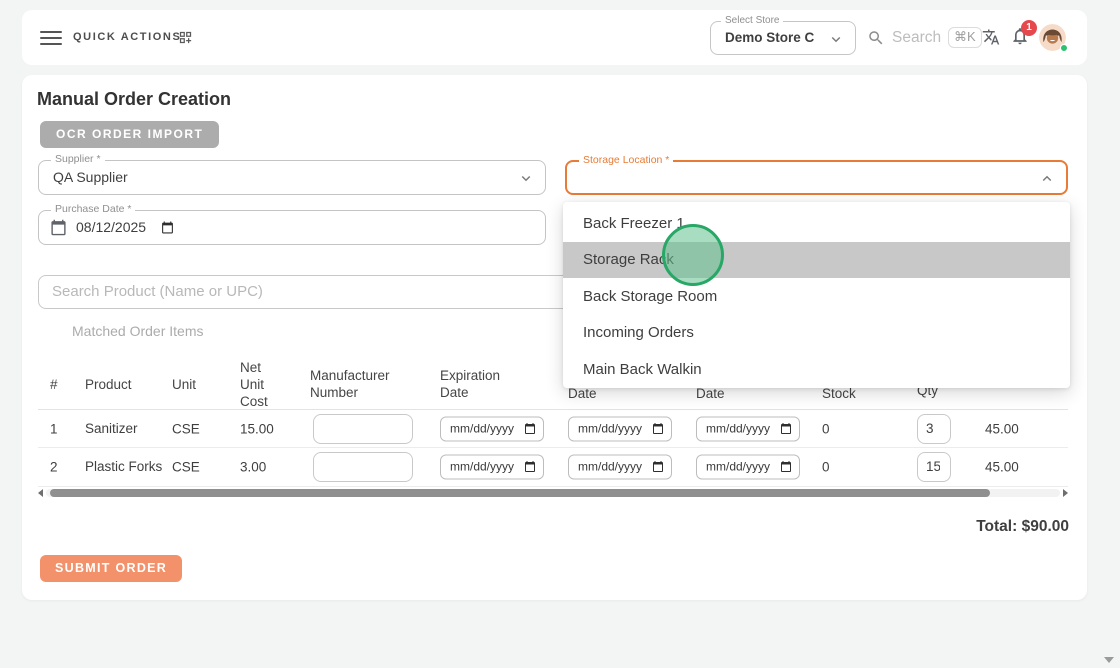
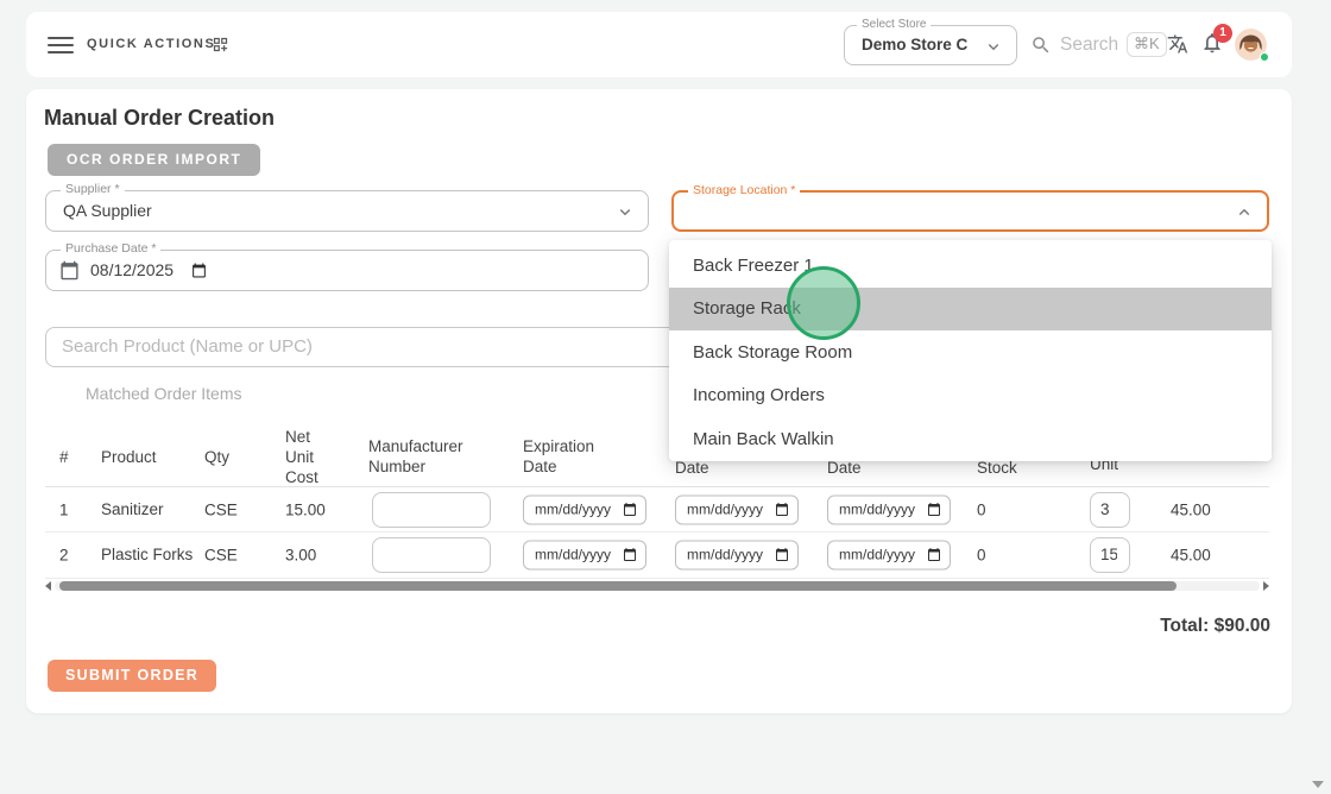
  QUICK ACTIONS
  Select Store
  Demo Store C
  Search
  ⌘K
  1
  Manual Order Creation
  OCR ORDER IMPORT
  Supplier *
  QA Supplier
  Storage Location *
  Purchase Date *
  08/12/2025
  Search Product (Name or UPC)
  Matched Order Items
  #
  Product
- Unit
+ Qty
  Net Unit Cost
  Manufacturer Number
  Expiration Date
  Date
  Date
  Stock
- Qty
+ Unit
  1
  Sanitizer
  CSE
  15.00
  mm/dd/yyyy
  mm/dd/yyyy
  mm/dd/yyyy
  0
  3
  45.00
  2
  Plastic Forks
  CSE
  3.00
  mm/dd/yyyy
  mm/dd/yyyy
  mm/dd/yyyy
  0
  15
  45.00
  Total: $90.00
  SUBMIT ORDER
  Back Freezer 1
  Storage Rack
  Back Storage Room
  Incoming Orders
  Main Back Walkin
